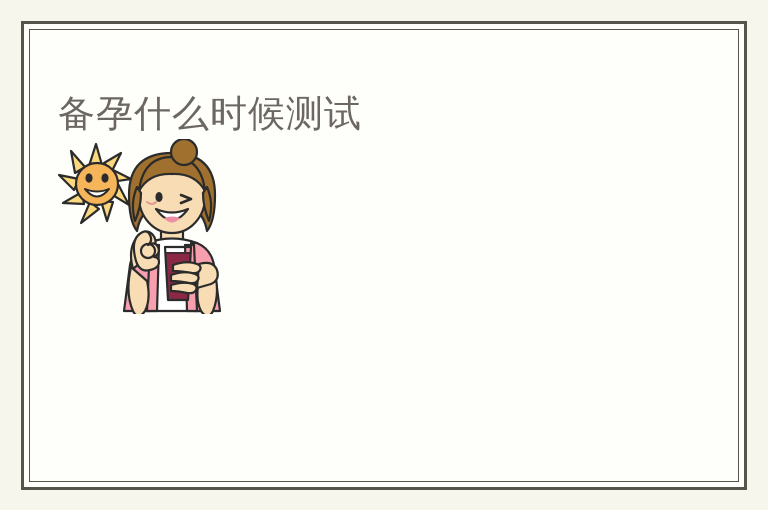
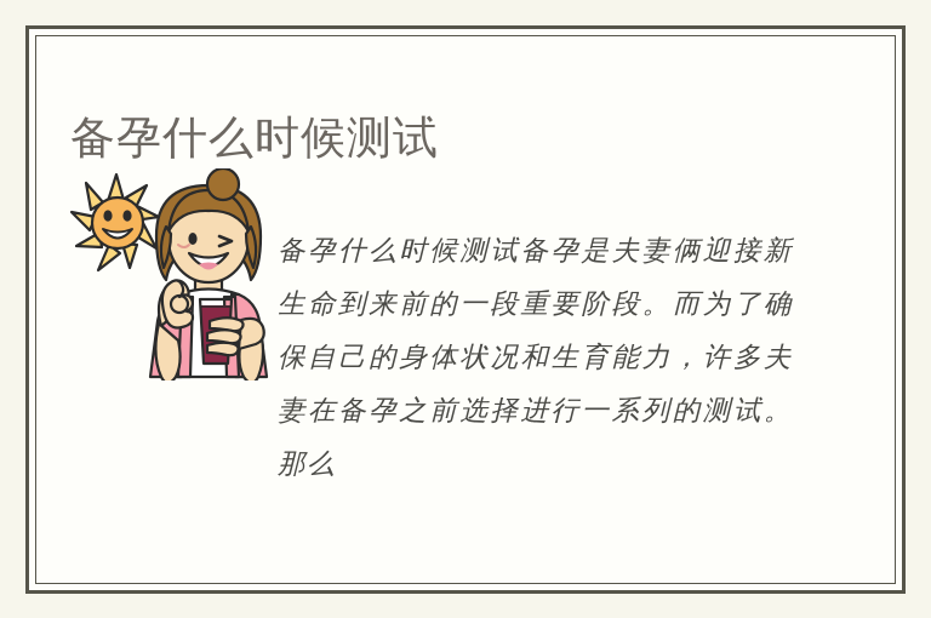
  备孕什么时候测试
+ 备孕什么时候测试备孕是夫妻俩迎接新生命到来前的一段重要阶段。而为了确保自己的身体状况和生育能力，许多夫妻在备孕之前选择进行一系列的测试。那么
